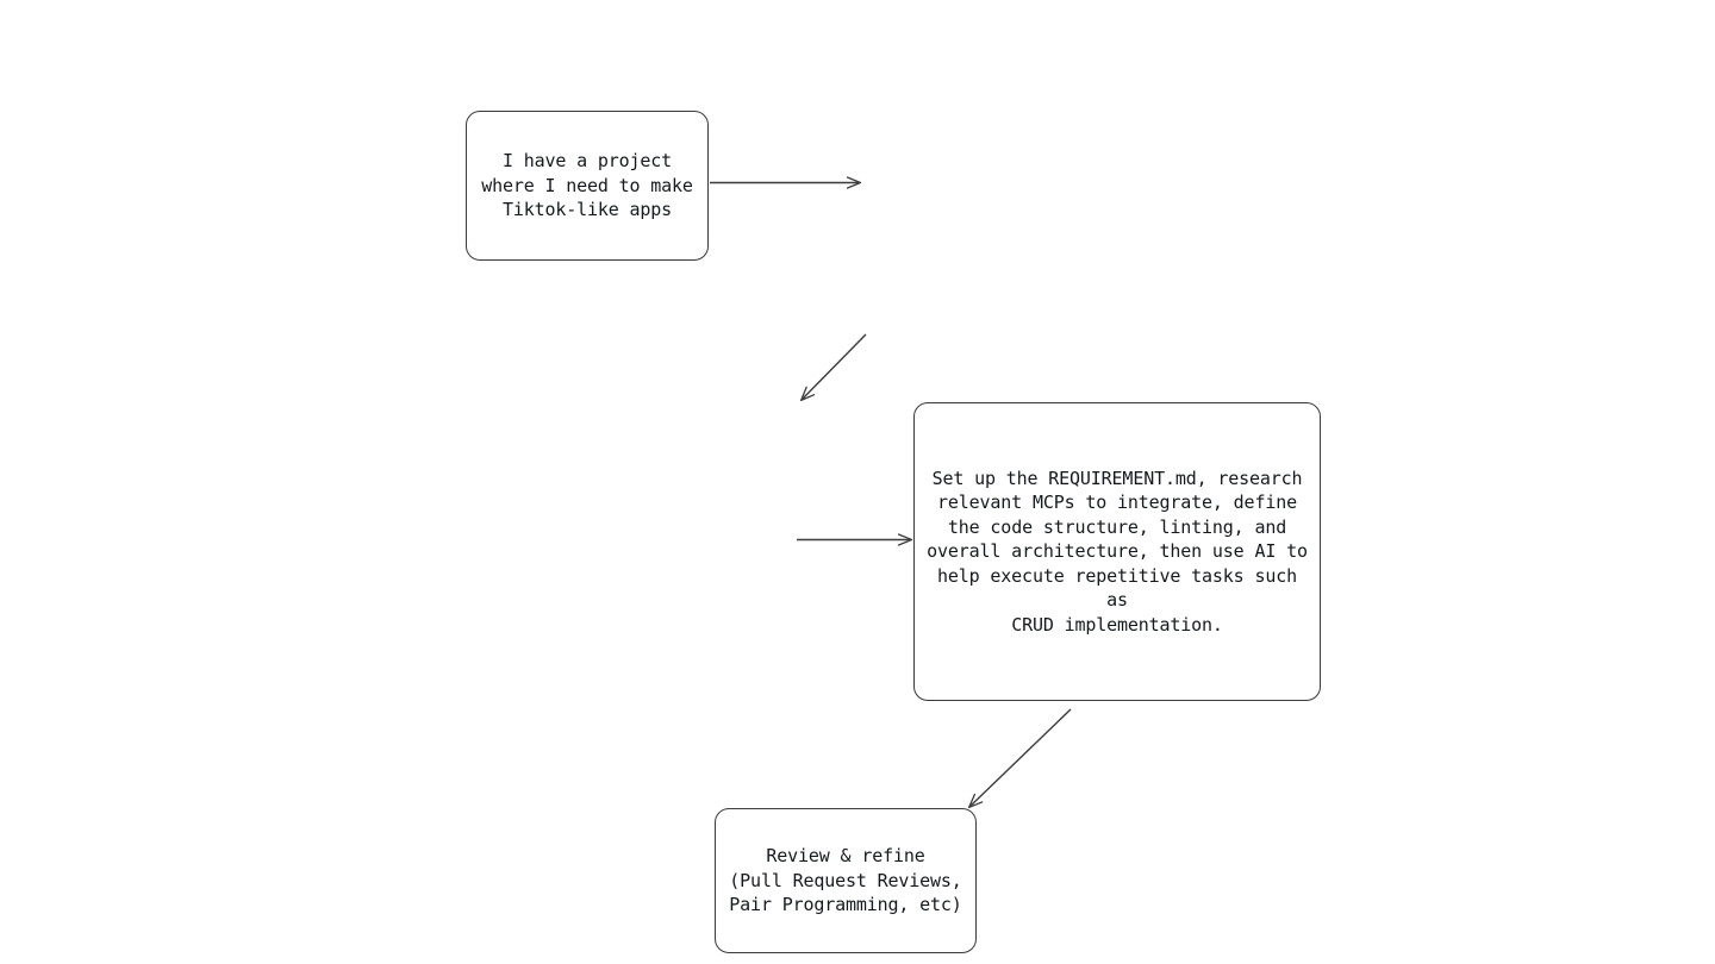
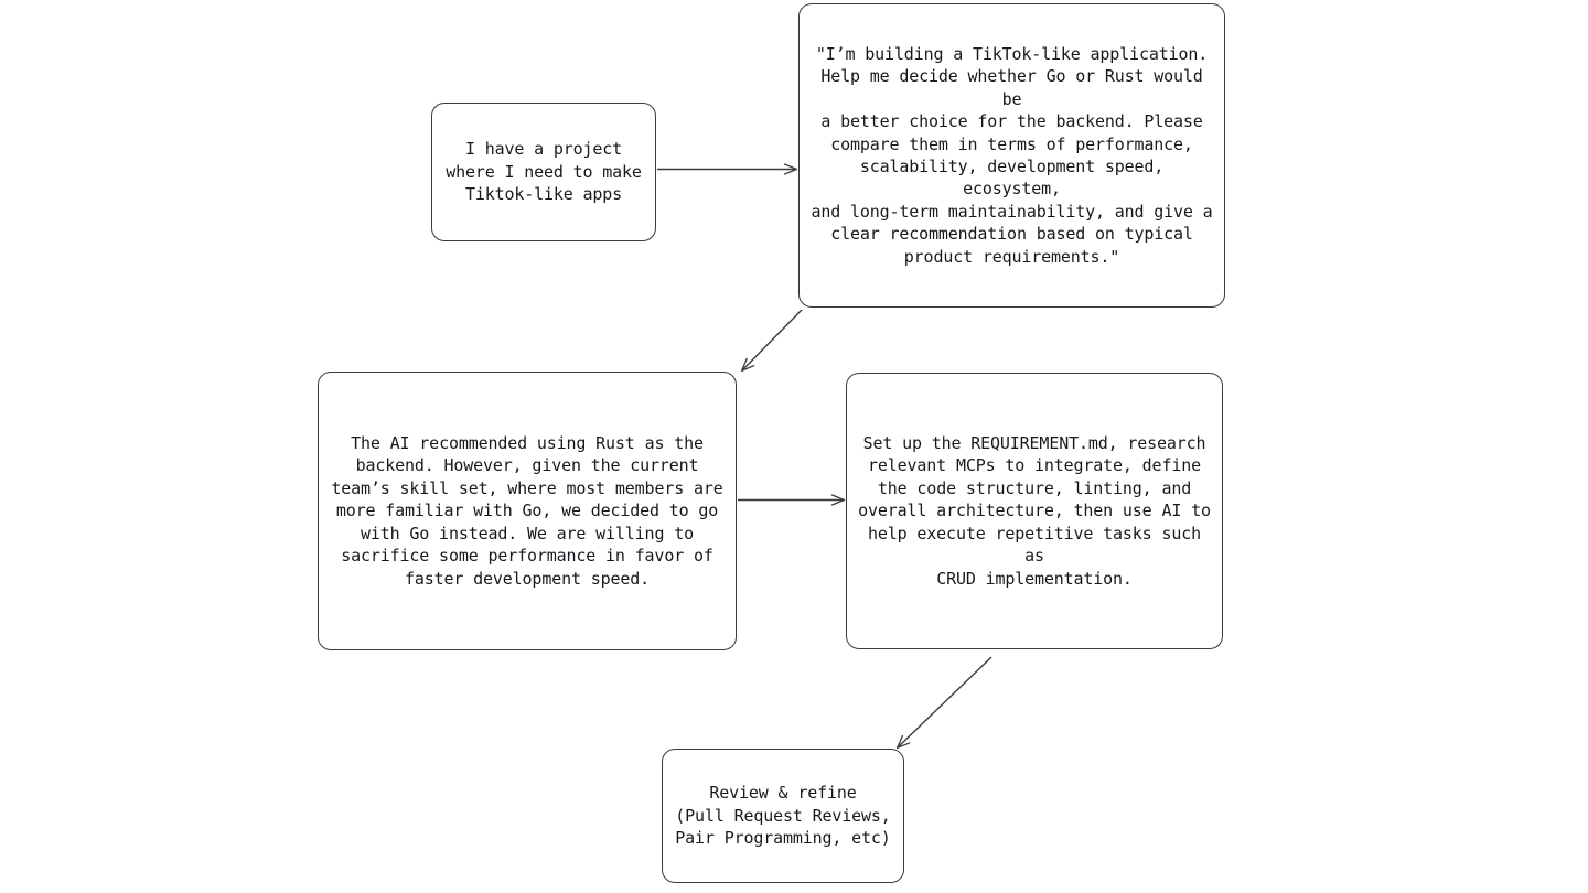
  I have a project
  where I need to make
  Tiktok-like apps
+ "I’m building a TikTok-like application.
+ Help me decide whether Go or Rust would be
+ a better choice for the backend. Please
+ compare them in terms of performance,
+ scalability, development speed, ecosystem,
+ and long-term maintainability, and give a
+ clear recommendation based on typical
+ product requirements."
+ The AI recommended using Rust as the
+ backend. However, given the current
+ team’s skill set, where most members are
+ more familiar with Go, we decided to go
+ with Go instead. We are willing to
+ sacrifice some performance in favor of
+ faster development speed.
  Set up the REQUIREMENT.md, research
  relevant MCPs to integrate, define
  the code structure, linting, and
  overall architecture, then use AI to
  help execute repetitive tasks such as
  CRUD implementation.
  Review & refine
  (Pull Request Reviews,
  Pair Programming, etc)
